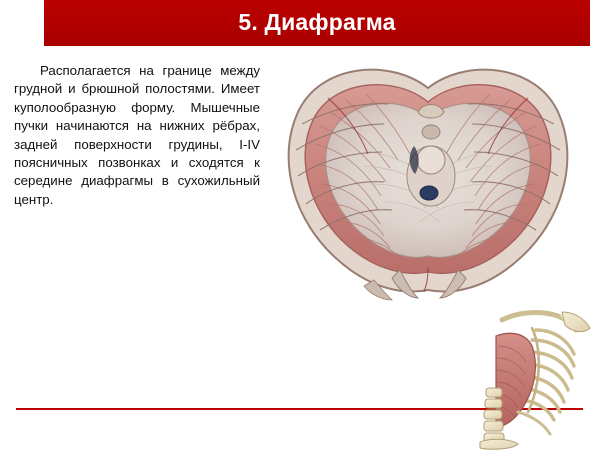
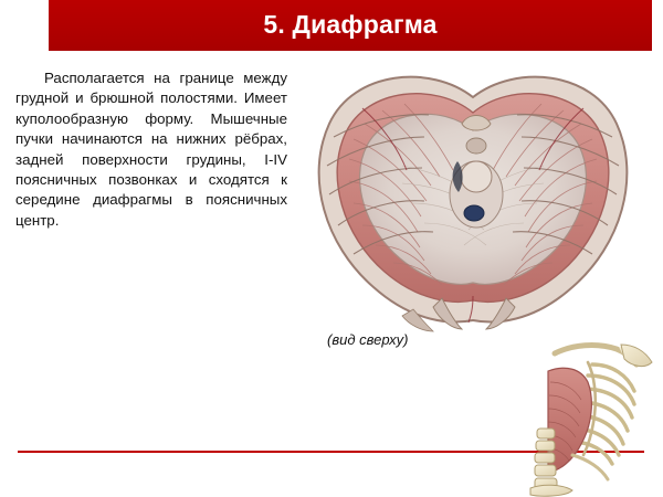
  5. Диафрагма
- Располагается на границе между грудной и брюшной полостями. Имеет куполообразную форму. Мышечные пучки начинаются на нижних рёбрах, задней поверхности грудины, I-IV поясничных позвонках и сходятся к середине диафрагмы в сухожильный центр.
+ Располагается на границе между грудной и брюшной полостями. Имеет куполообразную форму. Мышечные пучки начинаются на нижних рёбрах, задней поверхности грудины, I-IV поясничных позвонках и сходятся к середине диафрагмы в поясничных центр.
+ (вид сверху)
